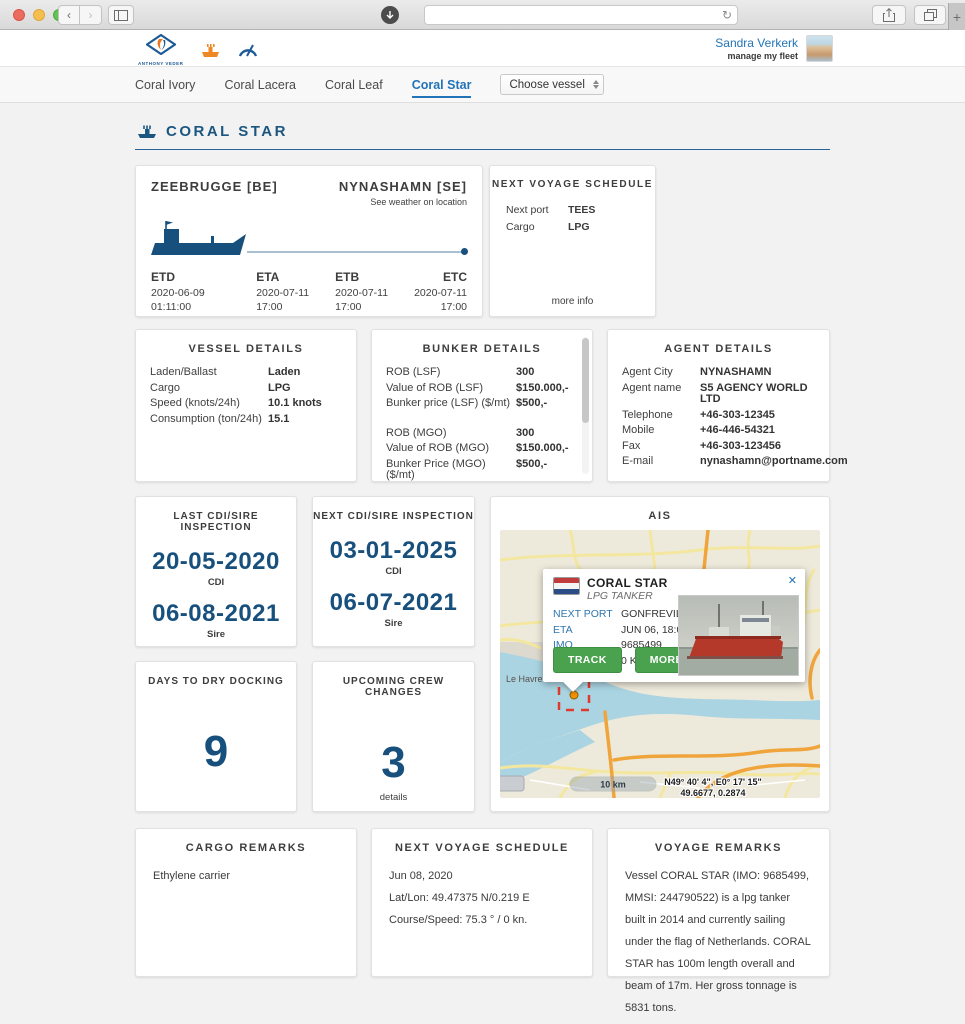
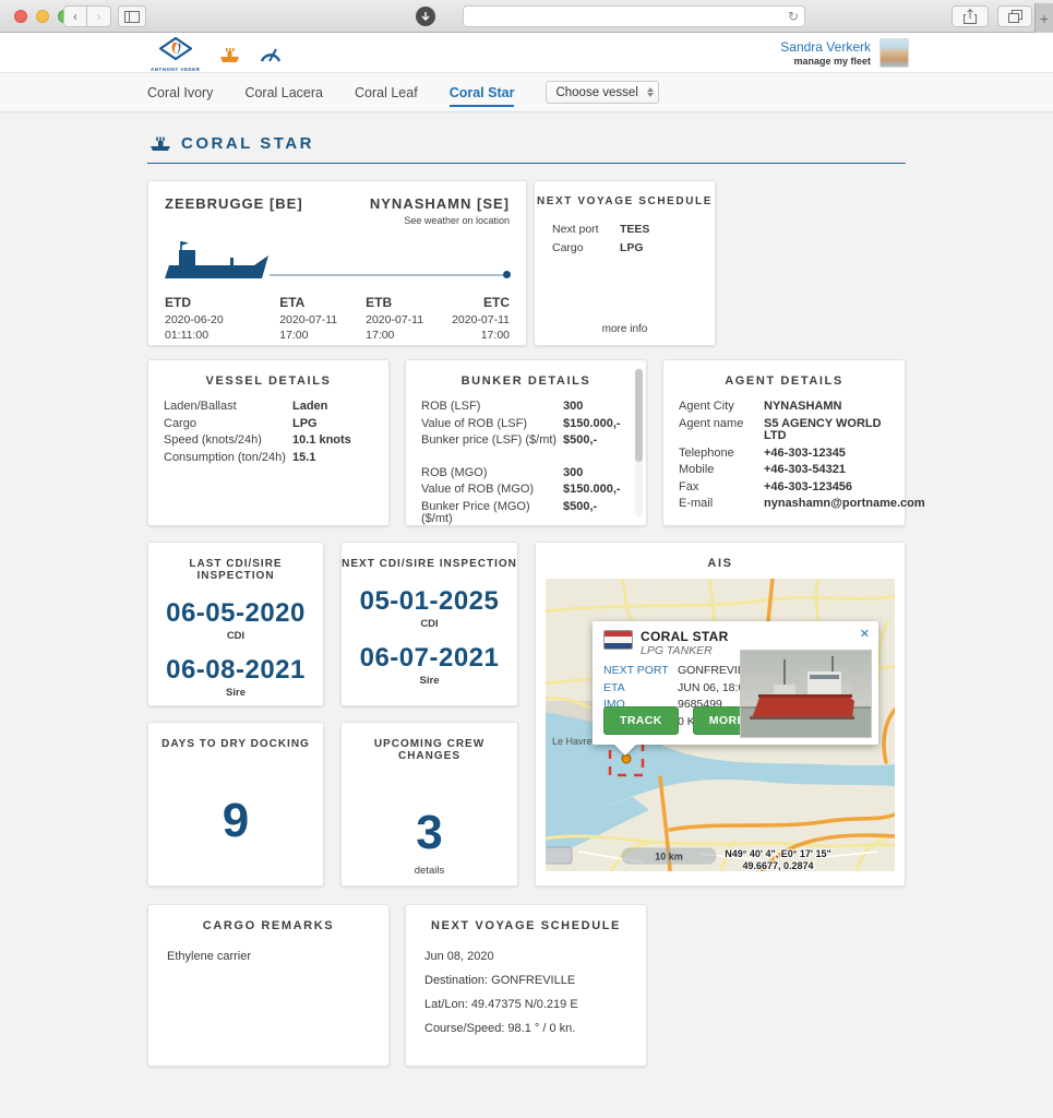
  ‹
  ›
  ↻
  +
  Sandra Verkerk
  manage my fleet
  Coral Ivory
  Coral Lacera
  Coral Leaf
  Coral Star
  Choose vessel
  CORAL STAR
  ZEEBRUGGE [BE]
  NYNASHAMN [SE]
  See weather on location
  ETD
- 2020-06-09
+ 2020-06-20
  01:11:00
  ETA
  2020-07-11
  17:00
  ETB
  2020-07-11
  17:00
  ETC
  2020-07-11
  17:00
  NEXT VOYAGE SCHEDULE
  Next port
  TEES
  Cargo
  LPG
  more info
  VESSEL DETAILS
  Laden/Ballast
  Laden
  Cargo
  LPG
  Speed (knots/24h)
  10.1 knots
  Consumption (ton/24h)
  15.1
  BUNKER DETAILS
  ROB (LSF)
  300
  Value of ROB (LSF)
  $150.000,-
  Bunker price (LSF) ($/mt)
  $500,-
  ROB (MGO)
  300
  Value of ROB (MGO)
  $150.000,-
  Bunker Price (MGO) ($/mt)
  $500,-
  AGENT DETAILS
  Agent City
  NYNASHAMN
  Agent name
  S5 AGENCY WORLD LTD
  Telephone
  +46-303-12345
  Mobile
- +46-446-54321
+ +46-303-54321
  Fax
  +46-303-123456
  E-mail
  nynashamn@portname.com
  LAST CDI/SIRE INSPECTION
- 20-05-2020
+ 06-05-2020
  CDI
  06-08-2021
  Sire
  NEXT CDI/SIRE INSPECTION
- 03-01-2025
+ 05-01-2025
  CDI
  06-07-2021
  Sire
  DAYS TO DRY DOCKING
  9
  UPCOMING CREW CHANGES
  3
  details
  AIS
  Le Havre
  10 km
  N49° 40' 4", E0° 17' 15"
  49.6677, 0.2874
  CORAL STAR
  LPG TANKER
  ✕
  NEXT PORT
  GONFREVIL
  ETA
  JUN 06, 18:
  IMO
  9685499
  TRACK
  CARGO REMARKS
  Ethylene carrier
  NEXT VOYAGE SCHEDULE
  Jun 08, 2020
+ Destination: GONFREVILLE
  Lat/Lon: 49.47375 N/0.219 E
- Course/Speed: 75.3 ° / 0 kn.
+ Course/Speed: 98.1 ° / 0 kn.
- VOYAGE REMARKS
- Vessel CORAL STAR (IMO: 9685499, MMSI: 244790522) is a lpg tanker built in 2014 and currently sailing under the flag of Netherlands. CORAL STAR has 100m length overall and beam of 17m. Her gross tonnage is 5831 tons.
